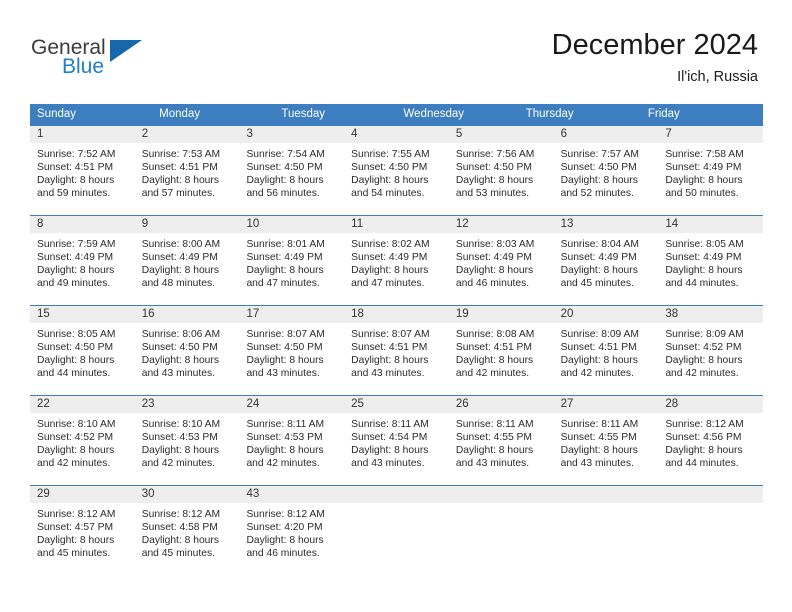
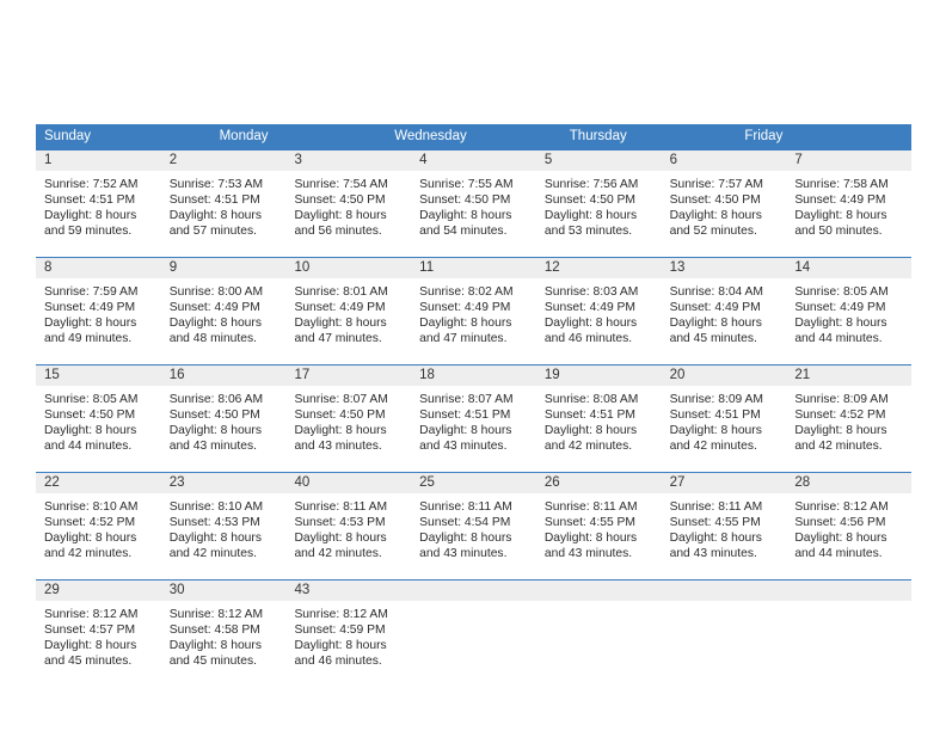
- General
- Blue
- December 2024
- Il'ich, Russia
  Sunday
  Monday
- Tuesday
  Wednesday
  Thursday
  Friday
  1
  Sunrise: 7:52 AM
  Sunset: 4:51 PM
  Daylight: 8 hours
  and 59 minutes.
  2
  Sunrise: 7:53 AM
  Sunset: 4:51 PM
  Daylight: 8 hours
  and 57 minutes.
  3
  Sunrise: 7:54 AM
  Sunset: 4:50 PM
  Daylight: 8 hours
  and 56 minutes.
  4
  Sunrise: 7:55 AM
  Sunset: 4:50 PM
  Daylight: 8 hours
  and 54 minutes.
  5
  Sunrise: 7:56 AM
  Sunset: 4:50 PM
  Daylight: 8 hours
  and 53 minutes.
  6
  Sunrise: 7:57 AM
  Sunset: 4:50 PM
  Daylight: 8 hours
  and 52 minutes.
  7
  Sunrise: 7:58 AM
  Sunset: 4:49 PM
  Daylight: 8 hours
  and 50 minutes.
  8
  Sunrise: 7:59 AM
  Sunset: 4:49 PM
  Daylight: 8 hours
  and 49 minutes.
  9
  Sunrise: 8:00 AM
  Sunset: 4:49 PM
  Daylight: 8 hours
  and 48 minutes.
  10
  Sunrise: 8:01 AM
  Sunset: 4:49 PM
  Daylight: 8 hours
  and 47 minutes.
  11
  Sunrise: 8:02 AM
  Sunset: 4:49 PM
  Daylight: 8 hours
  and 47 minutes.
  12
  Sunrise: 8:03 AM
  Sunset: 4:49 PM
  Daylight: 8 hours
  and 46 minutes.
  13
  Sunrise: 8:04 AM
  Sunset: 4:49 PM
  Daylight: 8 hours
  and 45 minutes.
  14
  Sunrise: 8:05 AM
  Sunset: 4:49 PM
  Daylight: 8 hours
  and 44 minutes.
  15
  Sunrise: 8:05 AM
  Sunset: 4:50 PM
  Daylight: 8 hours
  and 44 minutes.
  16
  Sunrise: 8:06 AM
  Sunset: 4:50 PM
  Daylight: 8 hours
  and 43 minutes.
  17
  Sunrise: 8:07 AM
  Sunset: 4:50 PM
  Daylight: 8 hours
  and 43 minutes.
  18
  Sunrise: 8:07 AM
  Sunset: 4:51 PM
  Daylight: 8 hours
  and 43 minutes.
  19
  Sunrise: 8:08 AM
  Sunset: 4:51 PM
  Daylight: 8 hours
  and 42 minutes.
  20
  Sunrise: 8:09 AM
  Sunset: 4:51 PM
  Daylight: 8 hours
  and 42 minutes.
- 38
+ 21
  Sunrise: 8:09 AM
  Sunset: 4:52 PM
  Daylight: 8 hours
  and 42 minutes.
  22
  Sunrise: 8:10 AM
  Sunset: 4:52 PM
  Daylight: 8 hours
  and 42 minutes.
  23
  Sunrise: 8:10 AM
  Sunset: 4:53 PM
  Daylight: 8 hours
  and 42 minutes.
- 24
+ 40
  Sunrise: 8:11 AM
  Sunset: 4:53 PM
  Daylight: 8 hours
  and 42 minutes.
  25
  Sunrise: 8:11 AM
  Sunset: 4:54 PM
  Daylight: 8 hours
  and 43 minutes.
  26
  Sunrise: 8:11 AM
  Sunset: 4:55 PM
  Daylight: 8 hours
  and 43 minutes.
  27
  Sunrise: 8:11 AM
  Sunset: 4:55 PM
  Daylight: 8 hours
  and 43 minutes.
  28
  Sunrise: 8:12 AM
  Sunset: 4:56 PM
  Daylight: 8 hours
  and 44 minutes.
  29
  Sunrise: 8:12 AM
  Sunset: 4:57 PM
  Daylight: 8 hours
  and 45 minutes.
  30
  Sunrise: 8:12 AM
  Sunset: 4:58 PM
  Daylight: 8 hours
  and 45 minutes.
  43
  Sunrise: 8:12 AM
- Sunset: 4:20 PM
+ Sunset: 4:59 PM
  Daylight: 8 hours
  and 46 minutes.
